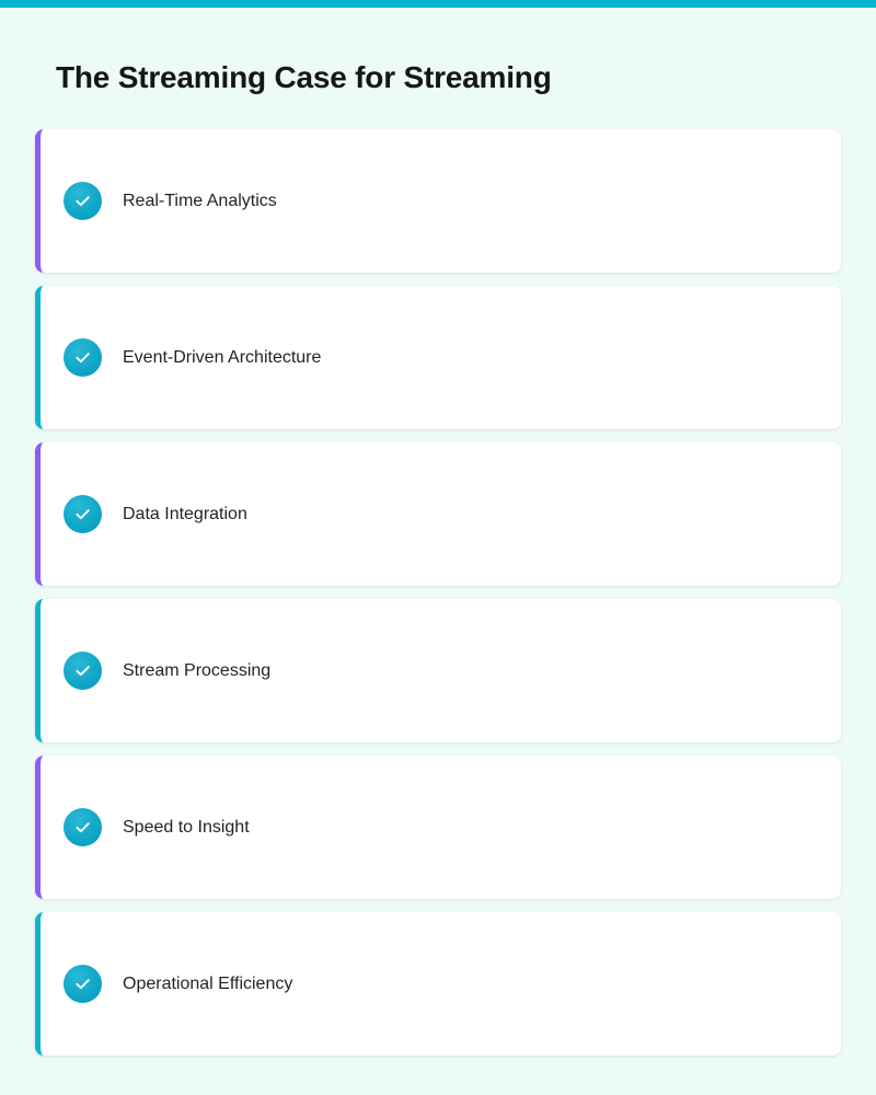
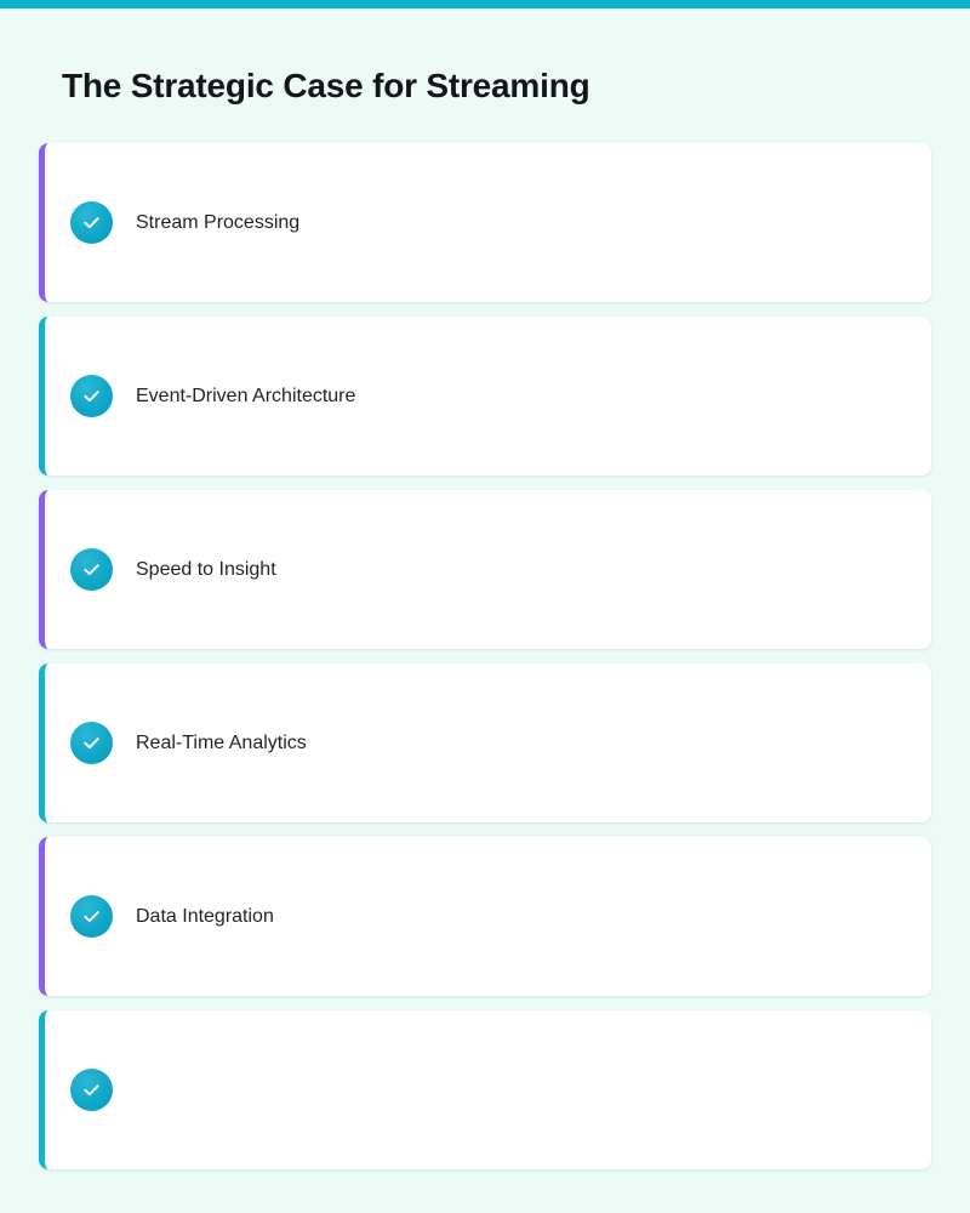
- The Streaming Case for Streaming
+ The Strategic Case for Streaming
- Real-Time Analytics
+ Stream Processing
  Event-Driven Architecture
- Data Integration
+ Speed to Insight
- Stream Processing
+ Real-Time Analytics
- Speed to Insight
+ Data Integration
- Operational Efficiency
